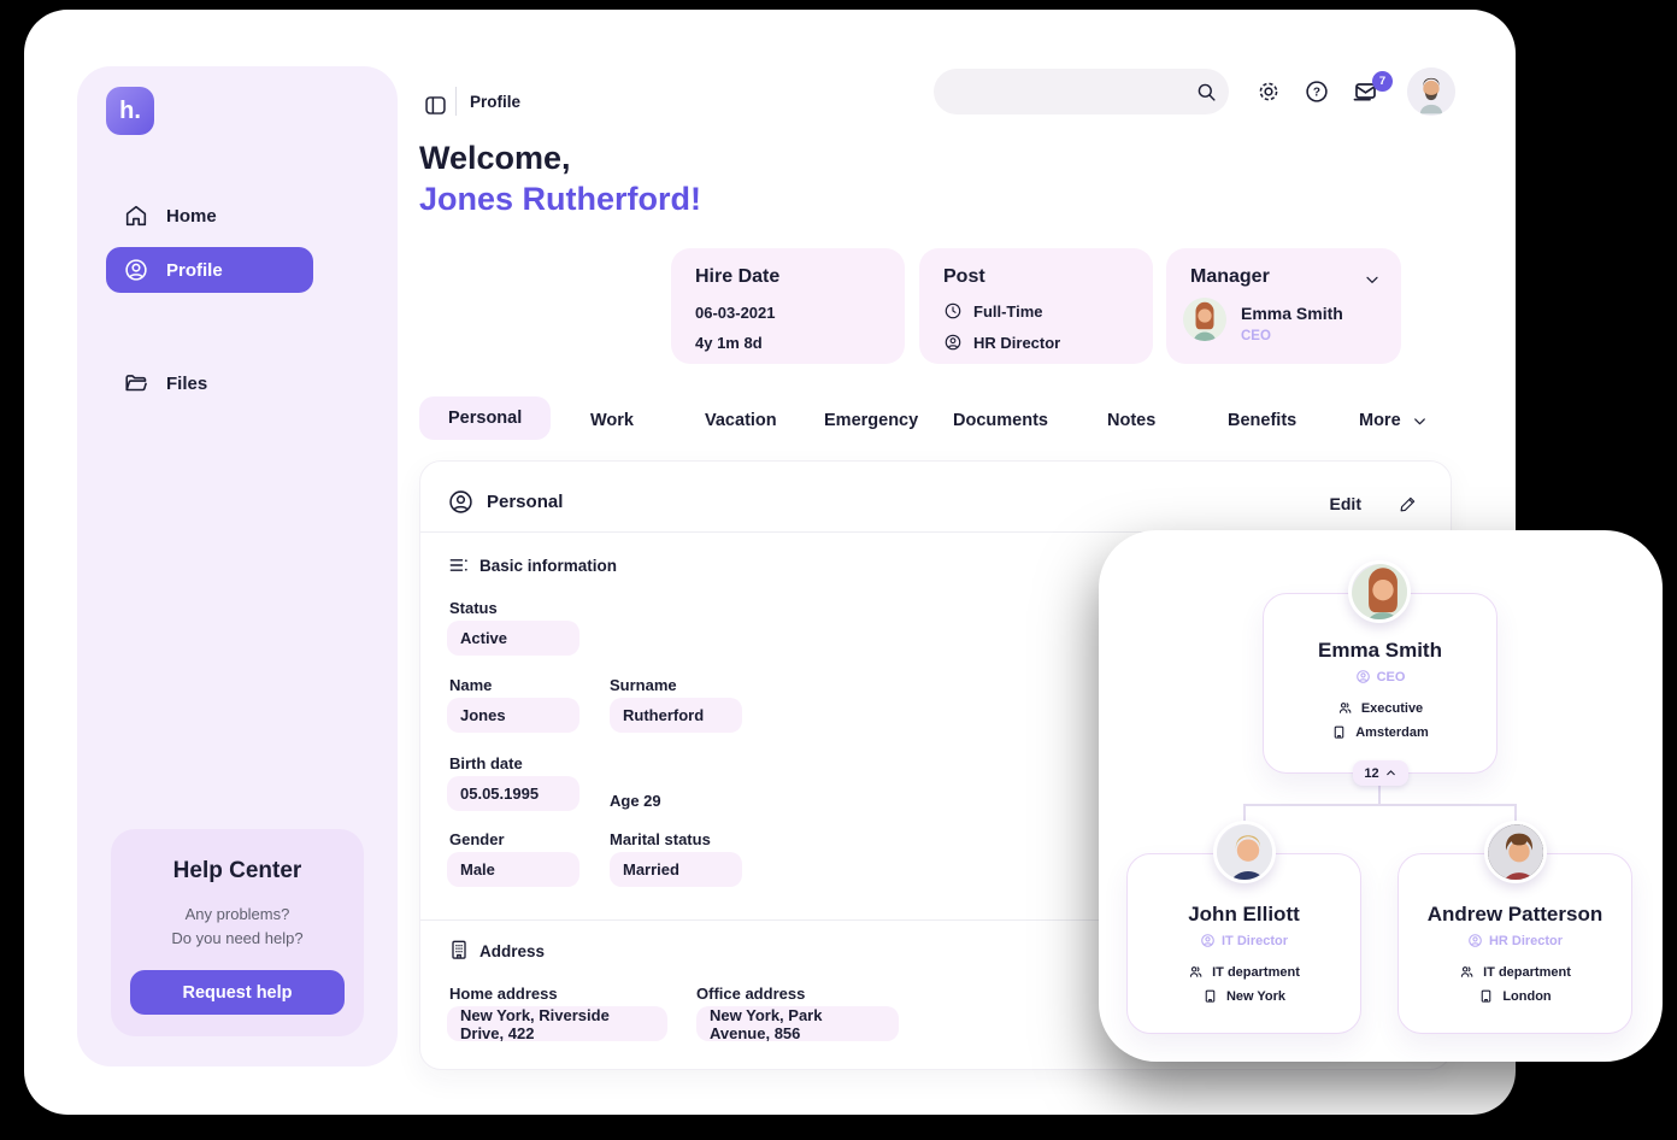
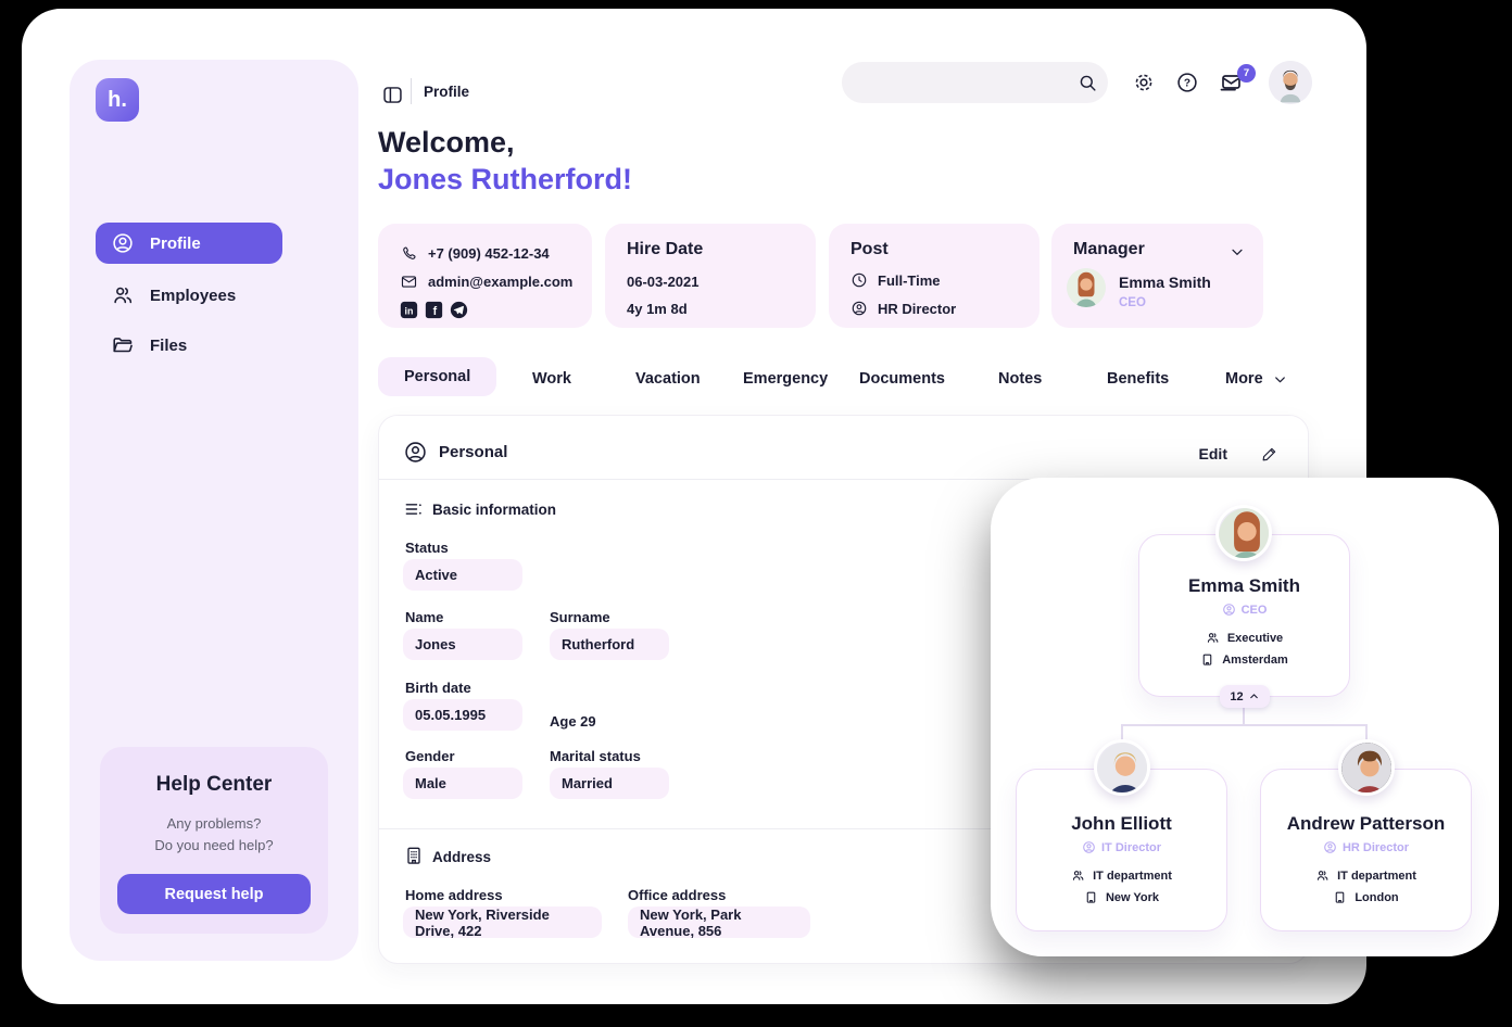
  h.
- Home
  Profile
+ Employees
  Files
  Help Center
  Any problems?
  Do you need help?
  Request help
  Profile
  ?
  7
  Welcome,
  Jones Rutherford!
+ +7 (909) 452-12-34
+ admin@example.com
+ in
+ f
  Hire Date
  06-03-2021
  4y 1m 8d
  Post
  Full-Time
  HR Director
  Manager
  Emma Smith
  CEO
  Personal
  Work
  Vacation
  Emergency
  Documents
  Notes
  Benefits
  More
  Personal
  Edit
  Basic information
  Status
  Active
  Name
  Jones
  Surname
  Rutherford
  Birth date
  05.05.1995
  Age 29
  Gender
  Male
  Marital status
  Married
  Address
  Home address
  New York, Riverside Drive, 422
  Office address
  New York, Park Avenue, 856
  Emma Smith
  CEO
  Executive
  Amsterdam
  12
  John Elliott
  IT Director
  IT department
  New York
  Andrew Patterson
  HR Director
  IT department
  London
